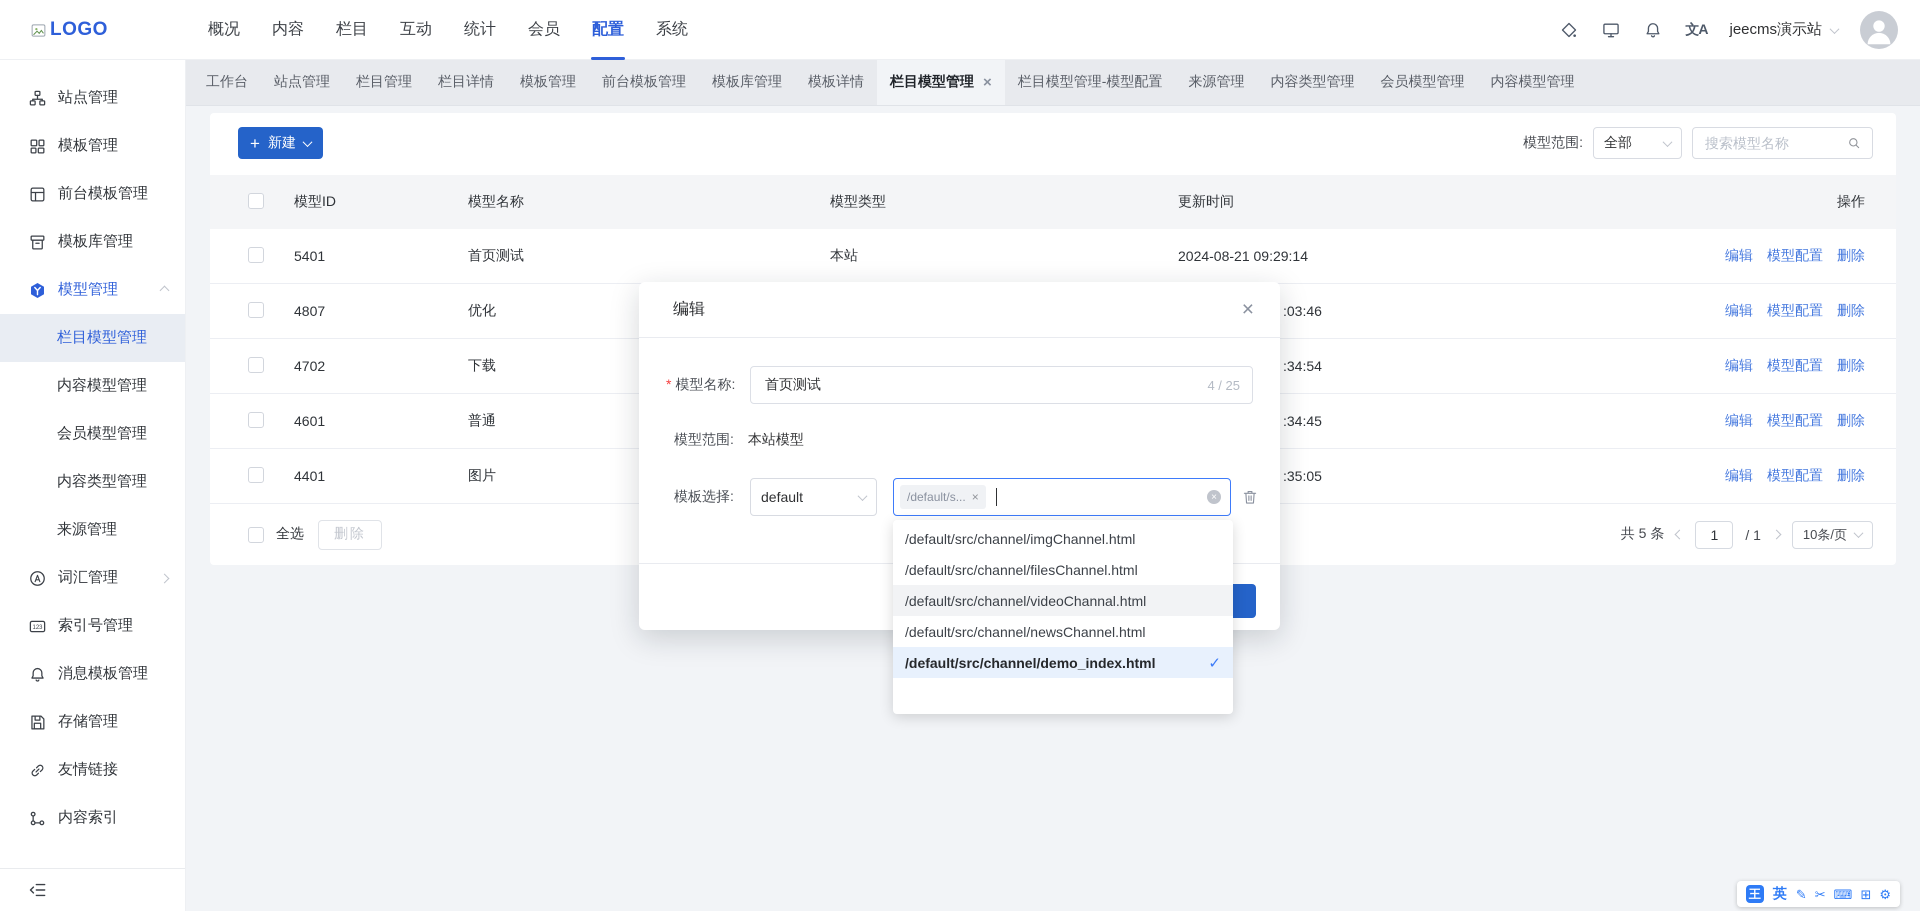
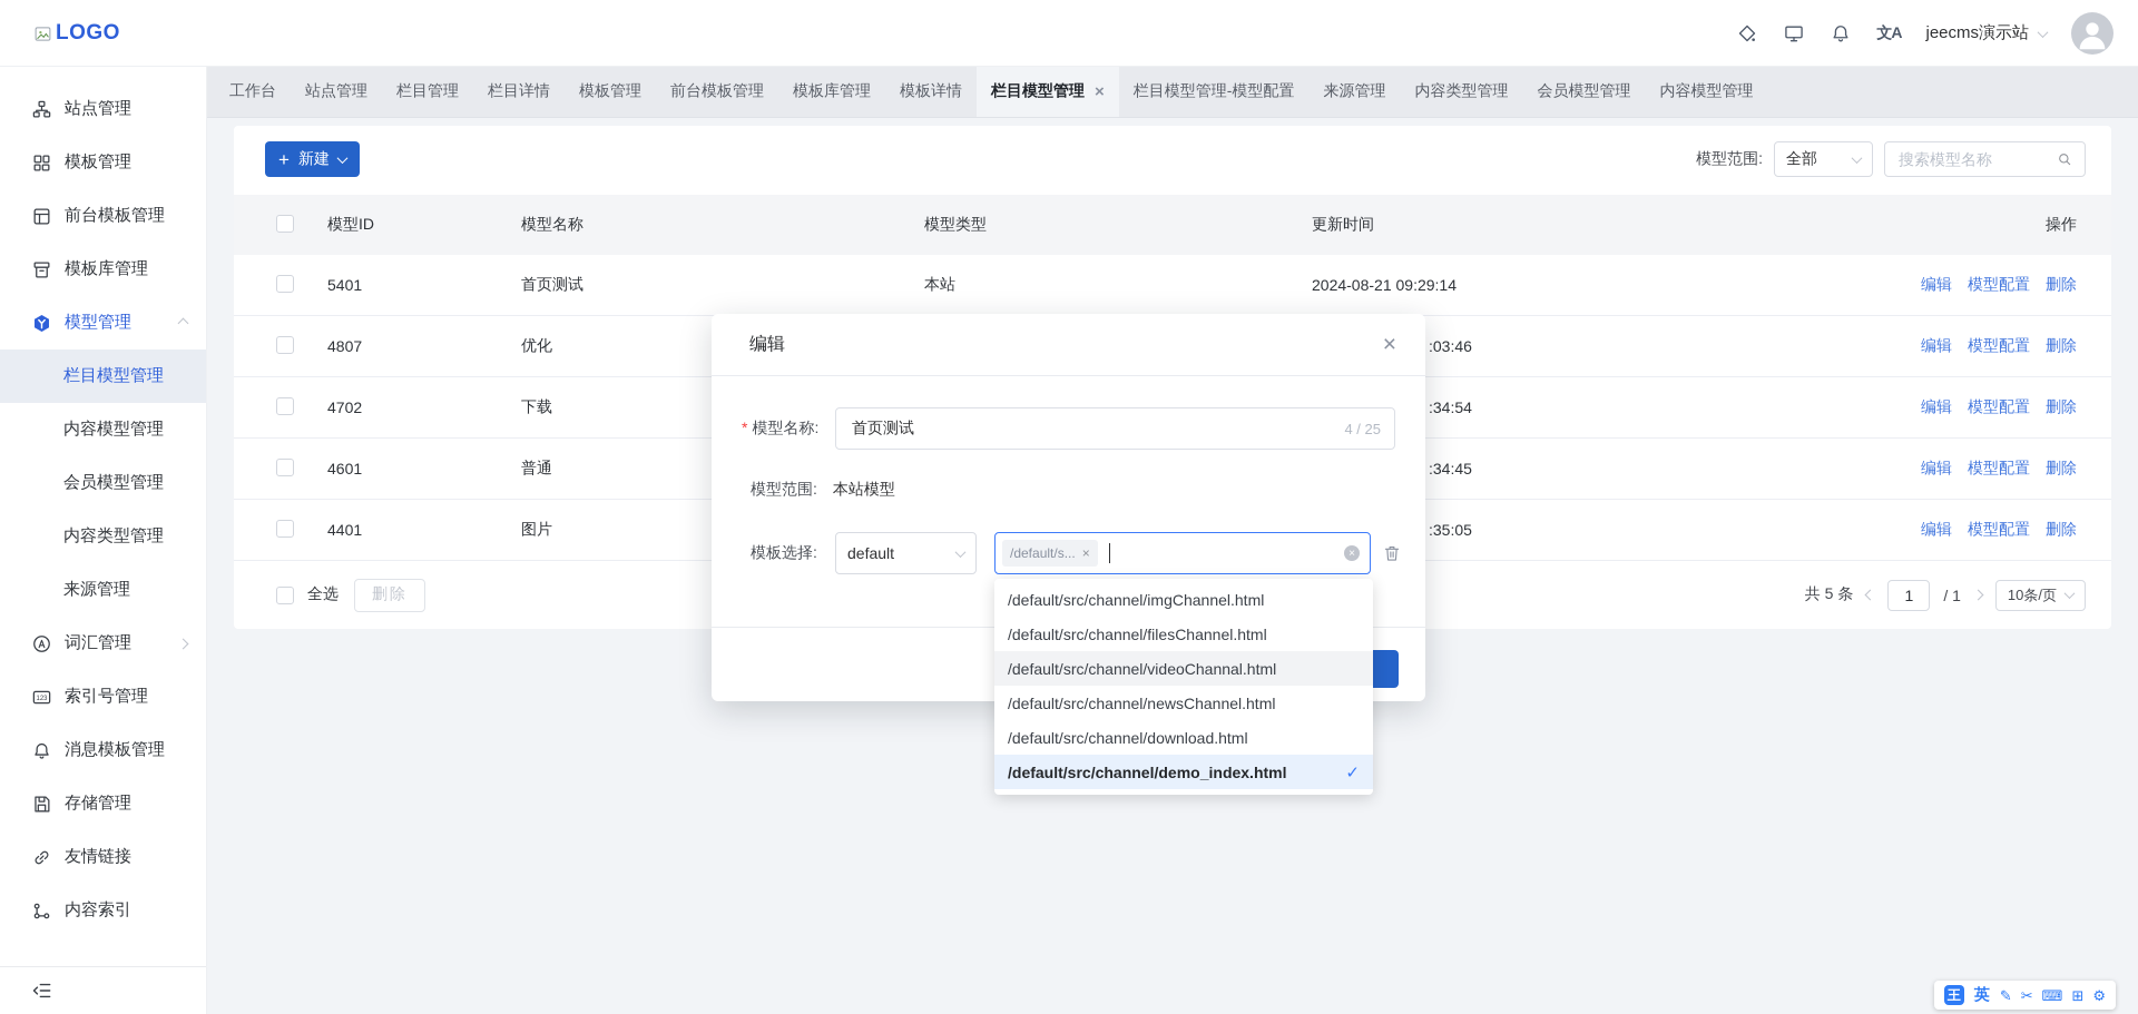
  LOGO
- 概况
- 内容
- 栏目
- 互动
- 统计
- 会员
- 配置
- 系统
  文A
  jeecms演示站
  站点管理
  模板管理
  前台模板管理
  模板库管理
  模型管理
  栏目模型管理
  内容模型管理
  会员模型管理
  内容类型管理
  来源管理
  词汇管理
  索引号管理
  消息模板管理
  存储管理
  友情链接
  内容索引
  工作台
  站点管理
  栏目管理
  栏目详情
  模板管理
  前台模板管理
  模板库管理
  模板详情
  栏目模型管理
  ×
  栏目模型管理-模型配置
  来源管理
  内容类型管理
  会员模型管理
  内容模型管理
  +
  新建
  模型范围:
  全部
  搜索模型名称
  模型ID
  模型名称
  模型类型
  更新时间
  操作
  5401
  首页测试
  本站
  2024-08-21 09:29:14
  编辑
  模型配置
  删除
  4807
  优化
  :03:46
  编辑
  模型配置
  删除
  4702
  下载
  :34:54
  编辑
  模型配置
  删除
  4601
  普通
  :34:45
  编辑
  模型配置
  删除
  4401
  图片
  :35:05
  编辑
  模型配置
  删除
  全选
  删除
  共 5 条
  1
  / 1
  10条/页
  编辑
  ×
  模型名称:
  首页测试
  4 / 25
  模型范围:
  本站模型
  模板选择:
  default
  /default/s...
  ×
  ×
  /default/src/channel/imgChannel.html
  /default/src/channel/filesChannel.html
  /default/src/channel/videoChannal.html
  /default/src/channel/newsChannel.html
+ /default/src/channel/download.html
  /default/src/channel/demo_index.html
  ✓
  王
  英
  ✎
  ✂
  ⌨
  ⊞
  ⚙
